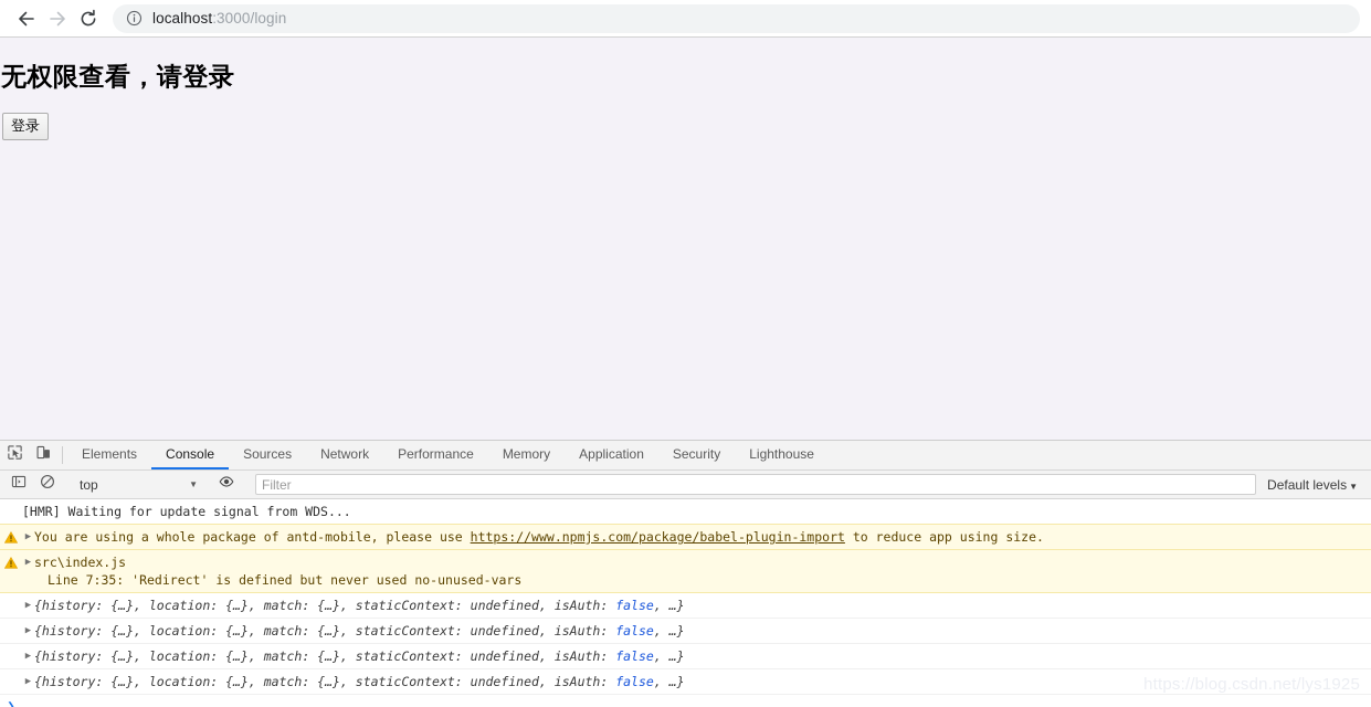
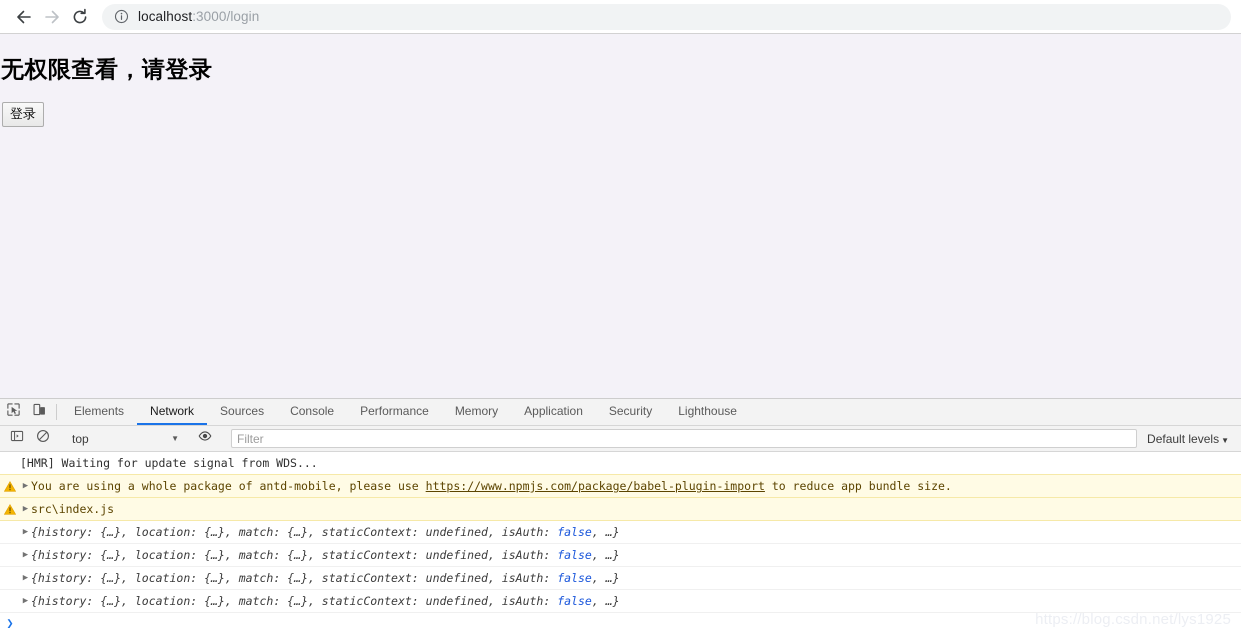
  localhost:3000/login
  无权限查看，请登录
  登录
  Elements
- Console
+ Network
  Sources
- Network
+ Console
  Performance
  Memory
  Application
  Security
  Lighthouse
  top
  ▼
  Filter
  Default levels ▼
  [HMR] Waiting for update signal from WDS...
  ▶
- You are using a whole package of antd-mobile, please use https://www.npmjs.com/package/babel-plugin-import to reduce app using size.
+ You are using a whole package of antd-mobile, please use https://www.npmjs.com/package/babel-plugin-import to reduce app bundle size.
  ▶
  src\index.js
- Line 7:35: 'Redirect' is defined but never used no-unused-vars
  ▶
  {history: {…}, location: {…}, match: {…}, staticContext: undefined, isAuth: false, …}
  ▶
  {history: {…}, location: {…}, match: {…}, staticContext: undefined, isAuth: false, …}
  ▶
  {history: {…}, location: {…}, match: {…}, staticContext: undefined, isAuth: false, …}
  ▶
  {history: {…}, location: {…}, match: {…}, staticContext: undefined, isAuth: false, …}
  ❯
